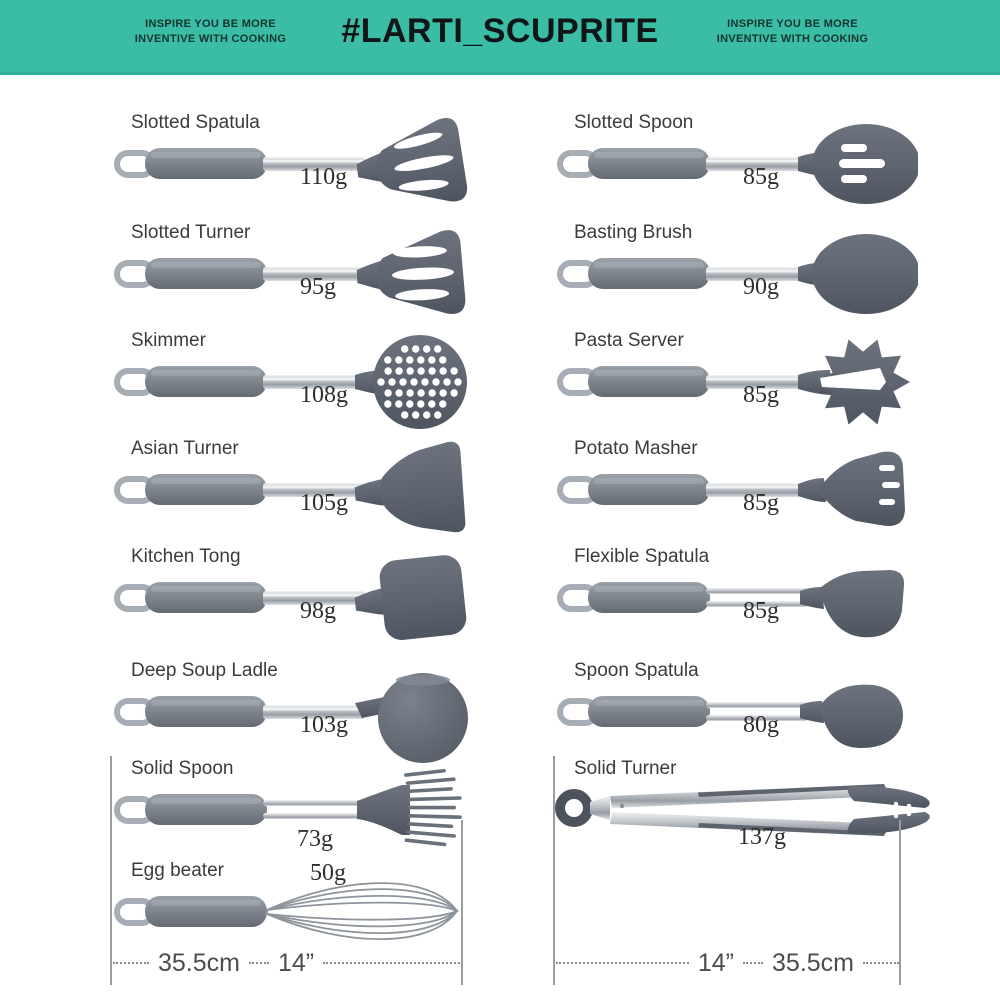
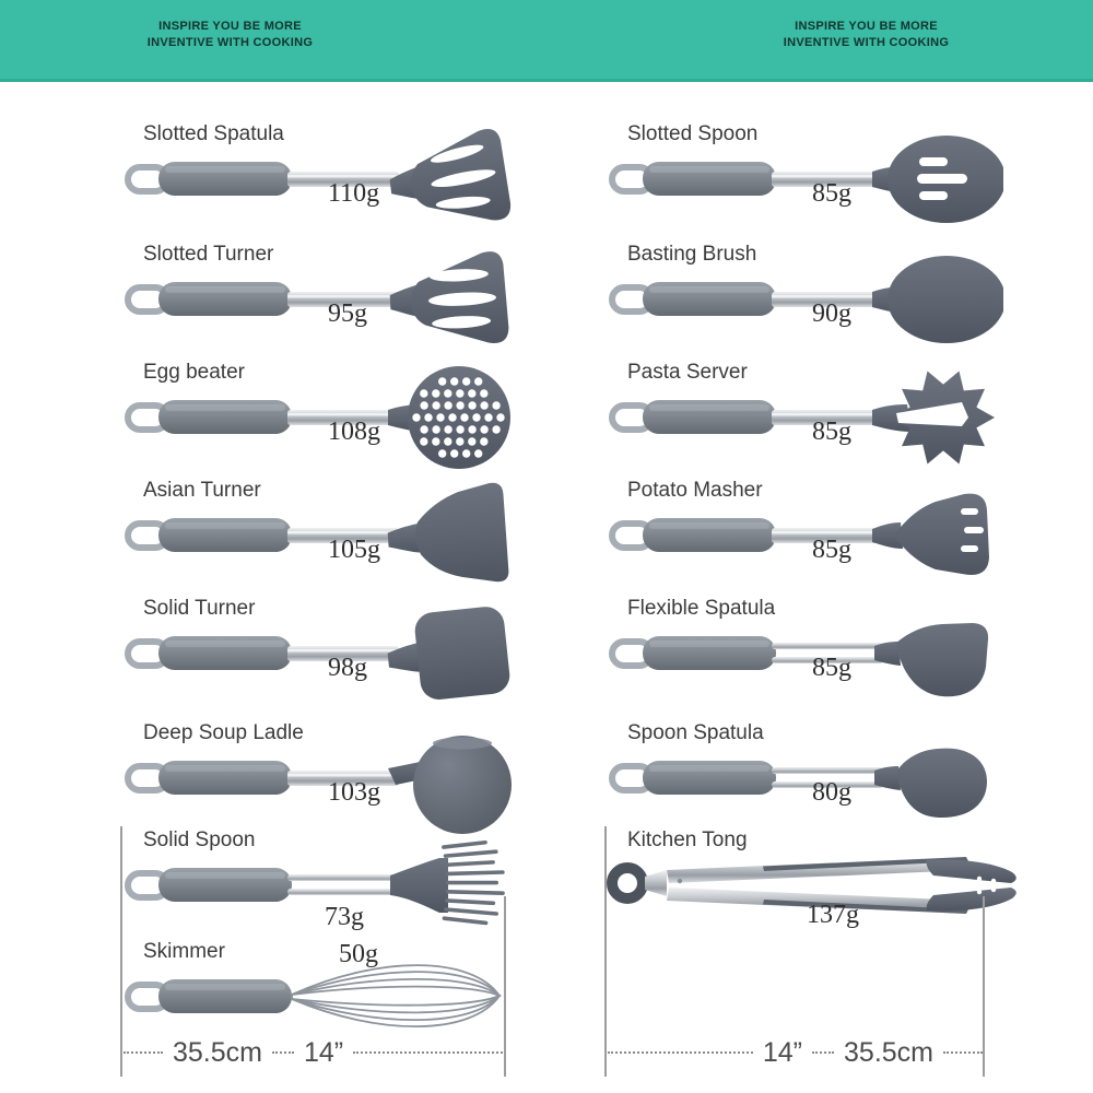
  INSPIRE YOU BE MORE
  INVENTIVE WITH COOKING
- #LARTI_SCUPRITE
  INSPIRE YOU BE MORE
  INVENTIVE WITH COOKING
  Slotted Spatula
  110g
  Slotted Spoon
  85g
  Slotted Turner
  95g
  Basting Brush
  90g
- Skimmer
+ Egg beater
  108g
  Pasta Server
  85g
  Asian Turner
  105g
  Potato Masher
  85g
- Kitchen Tong
+ Solid Turner
  98g
  Flexible Spatula
  85g
  Deep Soup Ladle
  103g
  Spoon Spatula
  80g
  Solid Spoon
  73g
- Solid Turner
+ Kitchen Tong
  137g
- Egg beater
+ Skimmer
  50g
  35.5cm
  14”
  14”
  35.5cm
